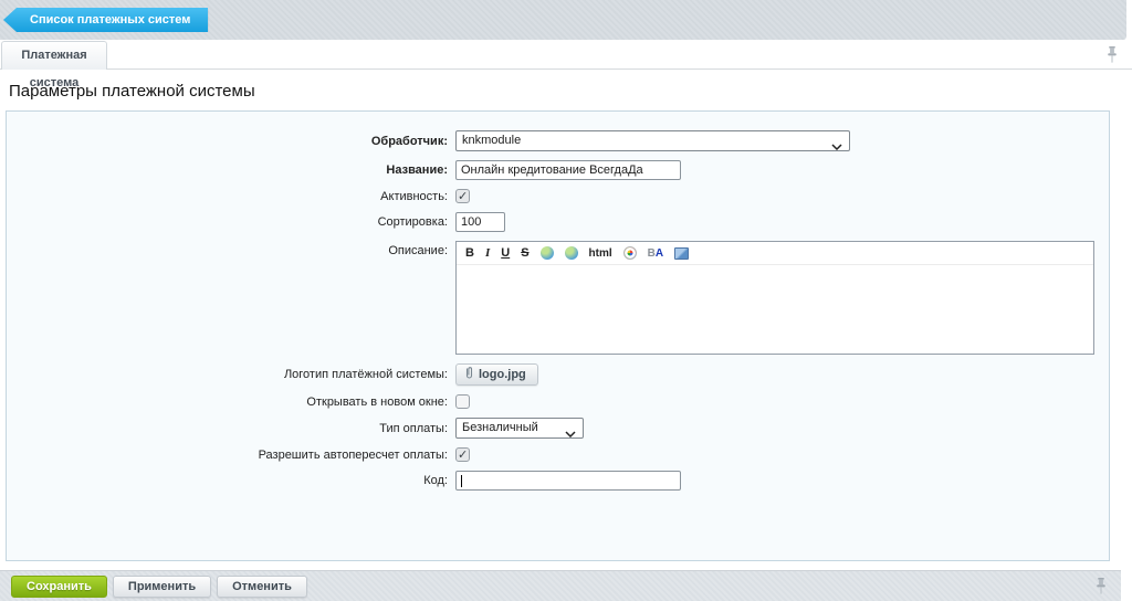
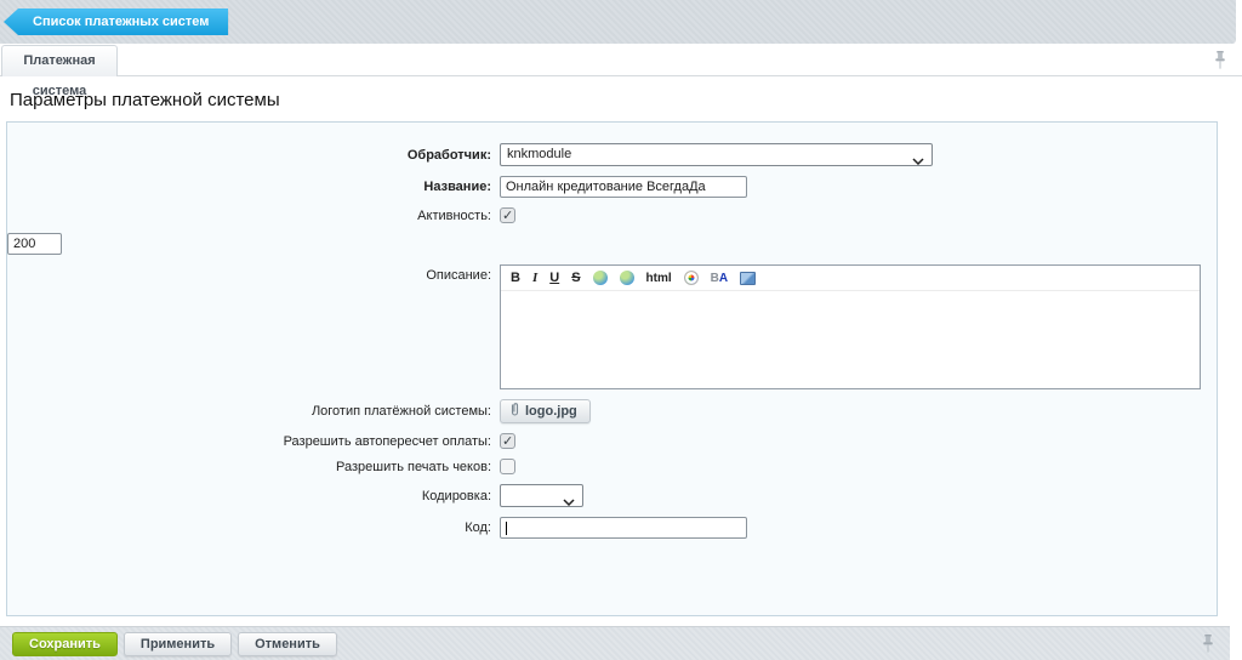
  Список платежных систем
  Платежная система
  Параметры платежной системы
  Обработчик:
  knkmodule
  Название:
  Онлайн кредитование ВсегдаДа
  Активность:
- Сортировка:
- 100
+ 200
  Описание:
  B
  I
  U
  S
  html
  BA
  Логотип платёжной системы:
  logo.jpg
- Открывать в новом окне:
- Тип оплаты:
- Безналичный
  Разрешить автопересчет оплаты:
+ Разрешить печать чеков:
+ Кодировка:
  Код:
  Сохранить
  Применить
  Отменить
